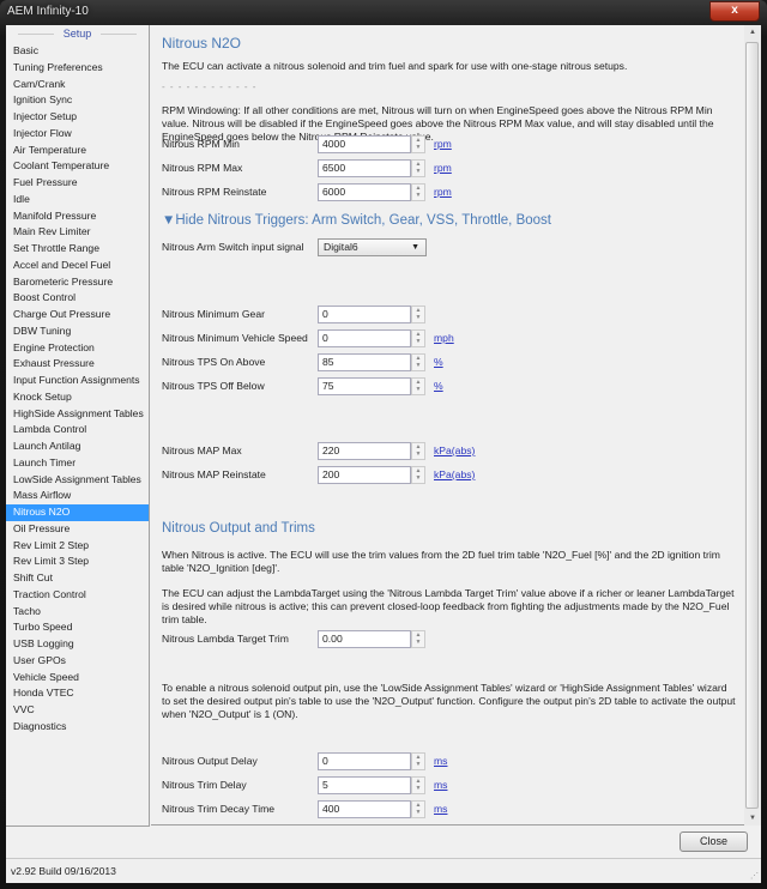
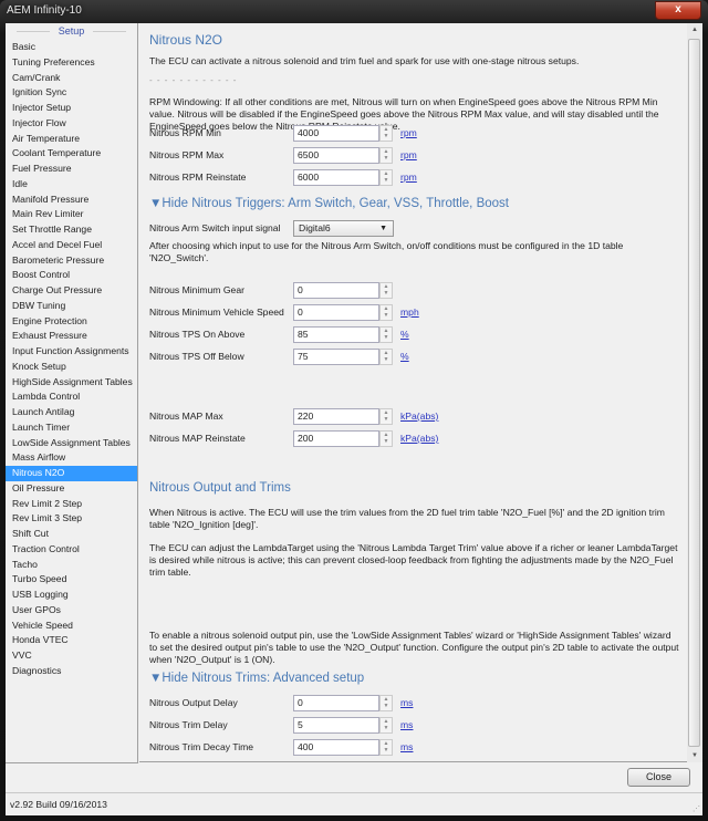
  AEM Infinity-10
  x
  Setup
  Basic
  Tuning Preferences
  Cam/Crank
  Ignition Sync
  Injector Setup
  Injector Flow
  Air Temperature
  Coolant Temperature
  Fuel Pressure
  Idle
  Manifold Pressure
  Main Rev Limiter
  Set Throttle Range
  Accel and Decel Fuel
  Barometeric Pressure
  Boost Control
  Charge Out Pressure
  DBW Tuning
  Engine Protection
  Exhaust Pressure
  Input Function Assignments
  Knock Setup
  HighSide Assignment Tables
  Lambda Control
  Launch Antilag
  Launch Timer
  LowSide Assignment Tables
  Mass Airflow
  Nitrous N2O
  Oil Pressure
  Rev Limit 2 Step
  Rev Limit 3 Step
  Shift Cut
  Traction Control
  Tacho
  Turbo Speed
  USB Logging
  User GPOs
  Vehicle Speed
  Honda VTEC
  VVC
  Diagnostics
  Nitrous N2O
  The ECU can activate a nitrous solenoid and trim fuel and spark for use with one-stage nitrous setups.
  - - - - - - - - - - - -
  RPM Windowing: If all other conditions are met, Nitrous will turn on when EngineSpeed goes above the Nitrous RPM Min value. Nitrous will be disabled if the EngineSpeed goes above the Nitrous RPM Max value, and will stay disabled until the EngineSpeed goes below the Nitre.
  Nitrous RPM Min
  4000
  rpm
  Nitrous RPM Max
  6500
  rpm
  Nitrous RPM Reinstate
  6000
  rpm
  ▼Hide Nitrous Triggers: Arm Switch, Gear, VSS, Throttle, Boost
  Nitrous Arm Switch input signal
  Digital6
+ After choosing which input to use for the Nitrous Arm Switch, on/off conditions must be configured in the 1D table 'N2O_Switch'.
  Nitrous Minimum Gear
  0
  Nitrous Minimum Vehicle Speed
  0
  mph
  Nitrous TPS On Above
  85
  %
  Nitrous TPS Off Below
  75
  %
  Nitrous MAP Max
  220
  kPa(abs)
  Nitrous MAP Reinstate
  200
  kPa(abs)
  Nitrous Output and Trims
  When Nitrous is active. The ECU will use the trim values from the 2D fuel trim table 'N2O_Fuel [%]' and the 2D ignition trim table 'N2O_Ignition [deg]'.
  The ECU can adjust the LambdaTarget using the 'Nitrous Lambda Target Trim' value above if a richer or leaner LambdaTarget is desired while nitrous is active; this can prevent closed-loop feedback from fighting the adjustments made by the N2O_Fuel trim table.
- Nitrous Lambda Target Trim
- 0.00
  To enable a nitrous solenoid output pin, use the 'LowSide Assignment Tables' wizard or 'HighSide Assignment Tables' wizard to set the desired output pin's table to use the 'N2O_Output' function. Configure the output pin's 2D table to activate the output when 'N2O_Output' is 1 (ON).
+ ▼Hide Nitrous Trims: Advanced setup
  Nitrous Output Delay
  0
  ms
  Nitrous Trim Delay
  5
  ms
  Nitrous Trim Decay Time
  400
  ms
  Close
  v2.92 Build 09/16/2013
